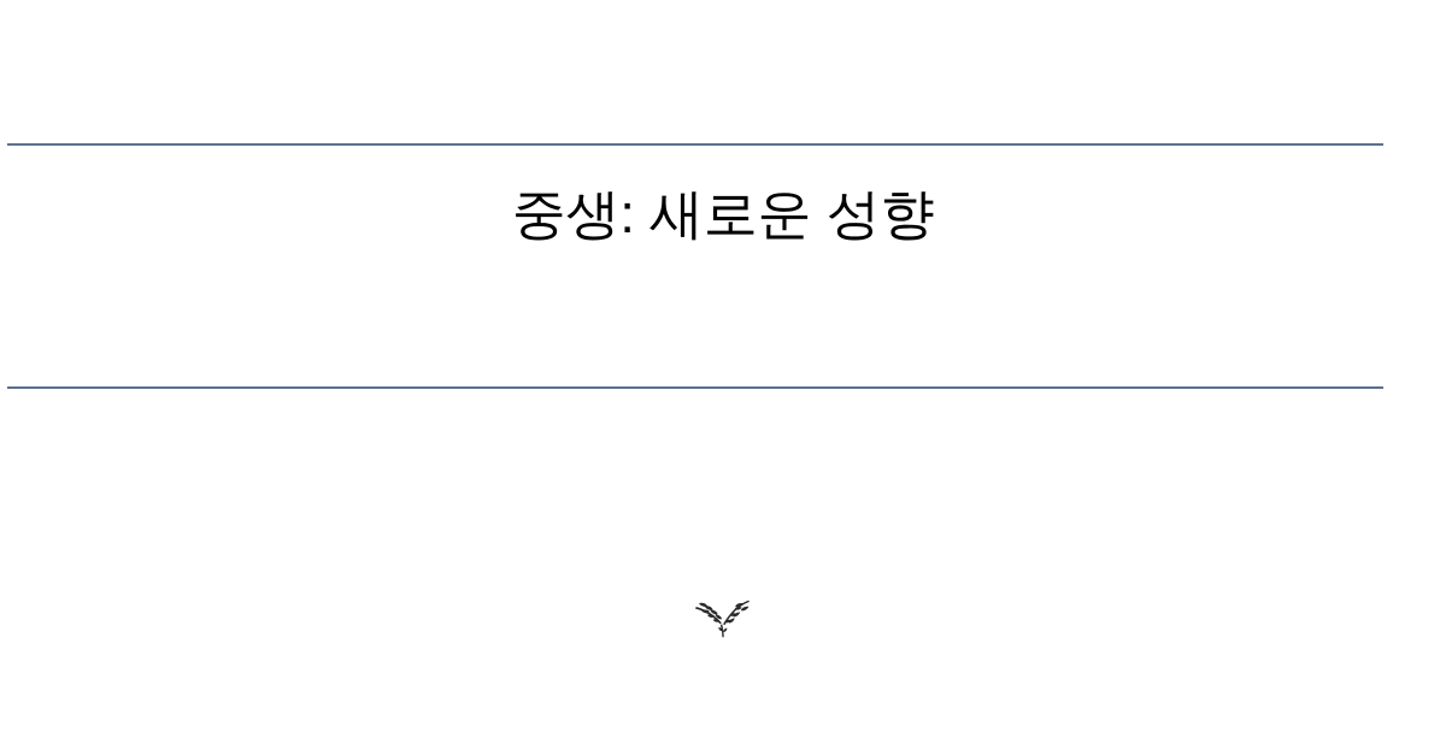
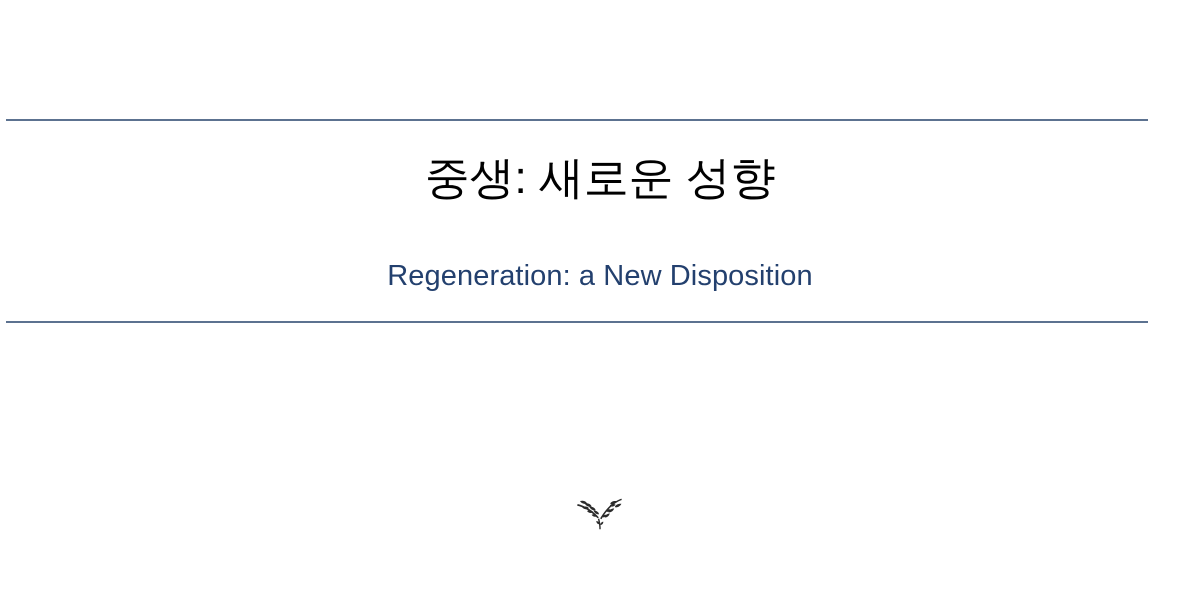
  중생: 새로운 성향
+ Regeneration: a New Disposition
